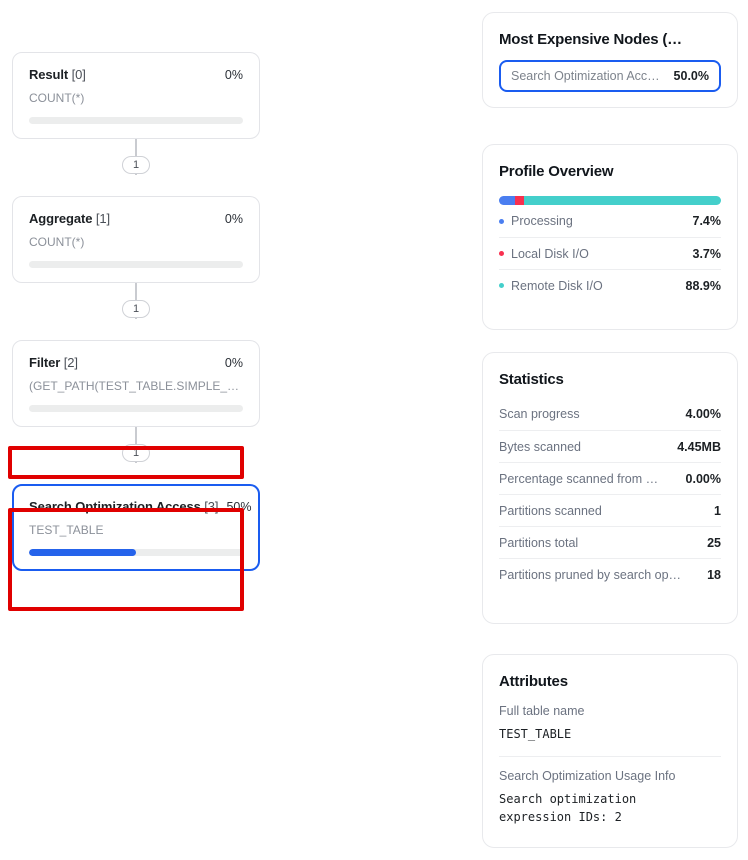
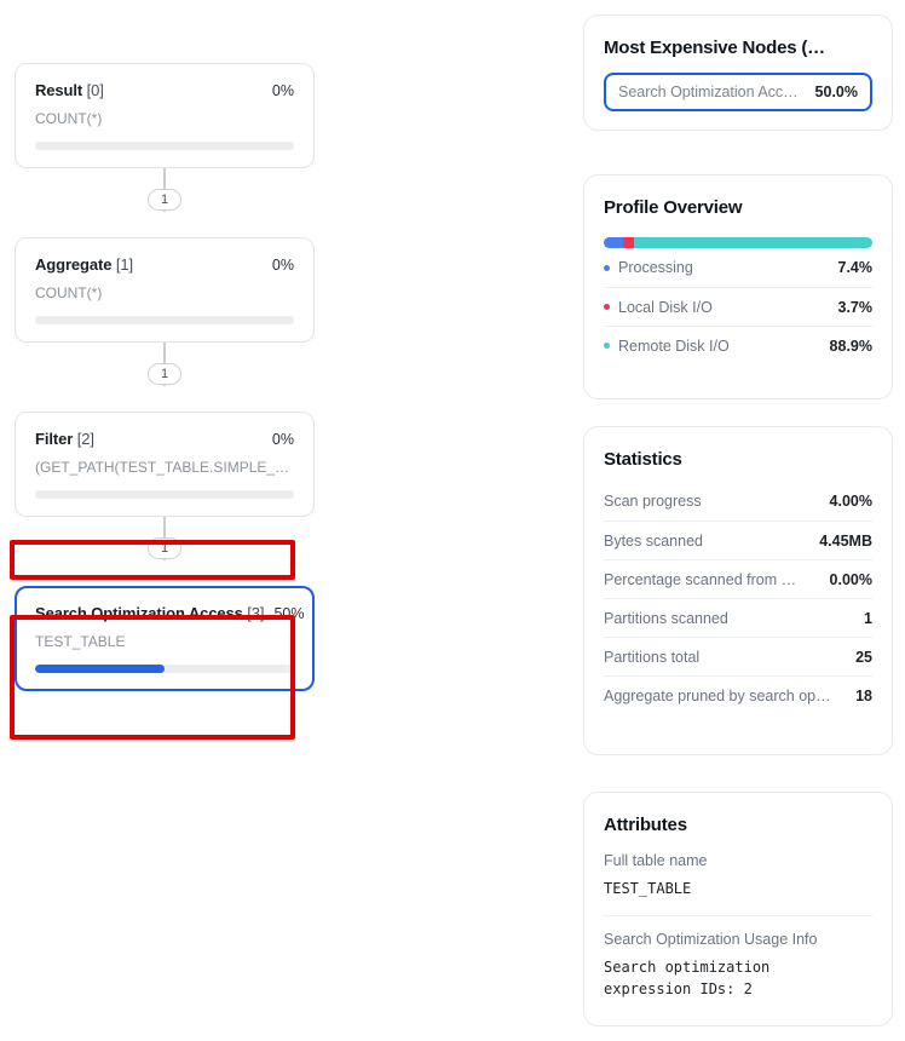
  1
  1
  1
  Result [0]
  0%
  COUNT(*)
  Aggregate [1]
  0%
  COUNT(*)
  Filter [2]
  0%
  (GET_PATH(TEST_TABLE.SIMPLE_OB
  Search Optimization Access [3]
  50%
  TEST_TABLE
  Most Expensive Nodes (…
  Search Optimization Acces
  50.0%
  Profile Overview
  Processing
  7.4%
  Local Disk I/O
  3.7%
  Remote Disk I/O
  88.9%
  Statistics
  Scan progress
  4.00%
  Bytes scanned
  4.45MB
  Percentage scanned from …
  0.00%
  Partitions scanned
  1
  Partitions total
  25
- Partitions pruned by search op…
+ Aggregate pruned by search op…
  18
  Attributes
  Full table name
  TEST_TABLE
  Search Optimization Usage Info
  Search optimization
  expression IDs: 2
